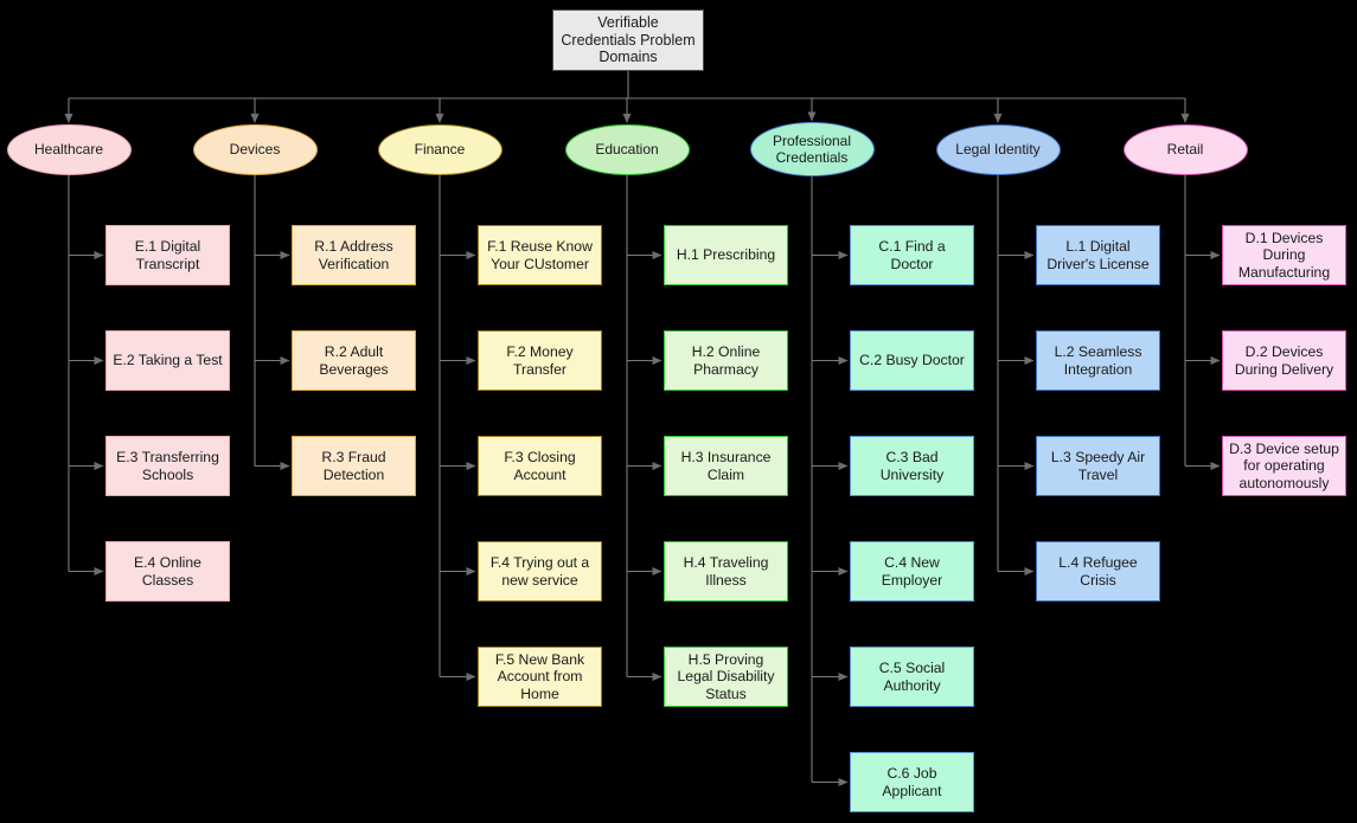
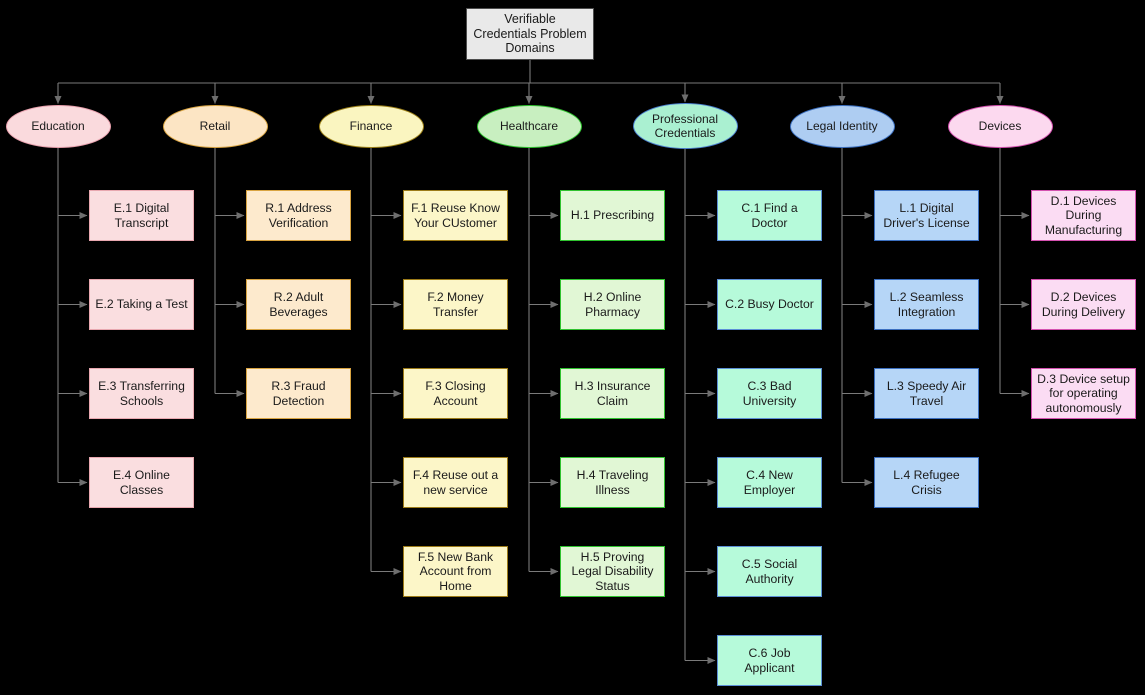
  Verifiable Credentials Problem Domains
- Healthcare
+ Education
  E.1 Digital Transcript
  E.2 Taking a Test
  E.3 Transferring Schools
  E.4 Online Classes
- Devices
+ Retail
  R.1 Address Verification
  R.2 Adult Beverages
  R.3 Fraud Detection
  Finance
  F.1 Reuse Know Your CUstomer
  F.2 Money Transfer
  F.3 Closing Account
- F.4 Trying out a new service
+ F.4 Reuse out a new service
  F.5 New Bank Account from Home
- Education
+ Healthcare
  H.1 Prescribing
  H.2 Online Pharmacy
  H.3 Insurance Claim
  H.4 Traveling Illness
  H.5 Proving Legal Disability Status
  Professional Credentials
  C.1 Find a Doctor
  C.2 Busy Doctor
  C.3 Bad University
  C.4 New Employer
  C.5 Social Authority
  C.6 Job Applicant
  Legal Identity
  L.1 Digital Driver's License
  L.2 Seamless Integration
  L.3 Speedy Air Travel
  L.4 Refugee Crisis
- Retail
+ Devices
  D.1 Devices During Manufacturing
  D.2 Devices During Delivery
  D.3 Device setup for operating autonomously
